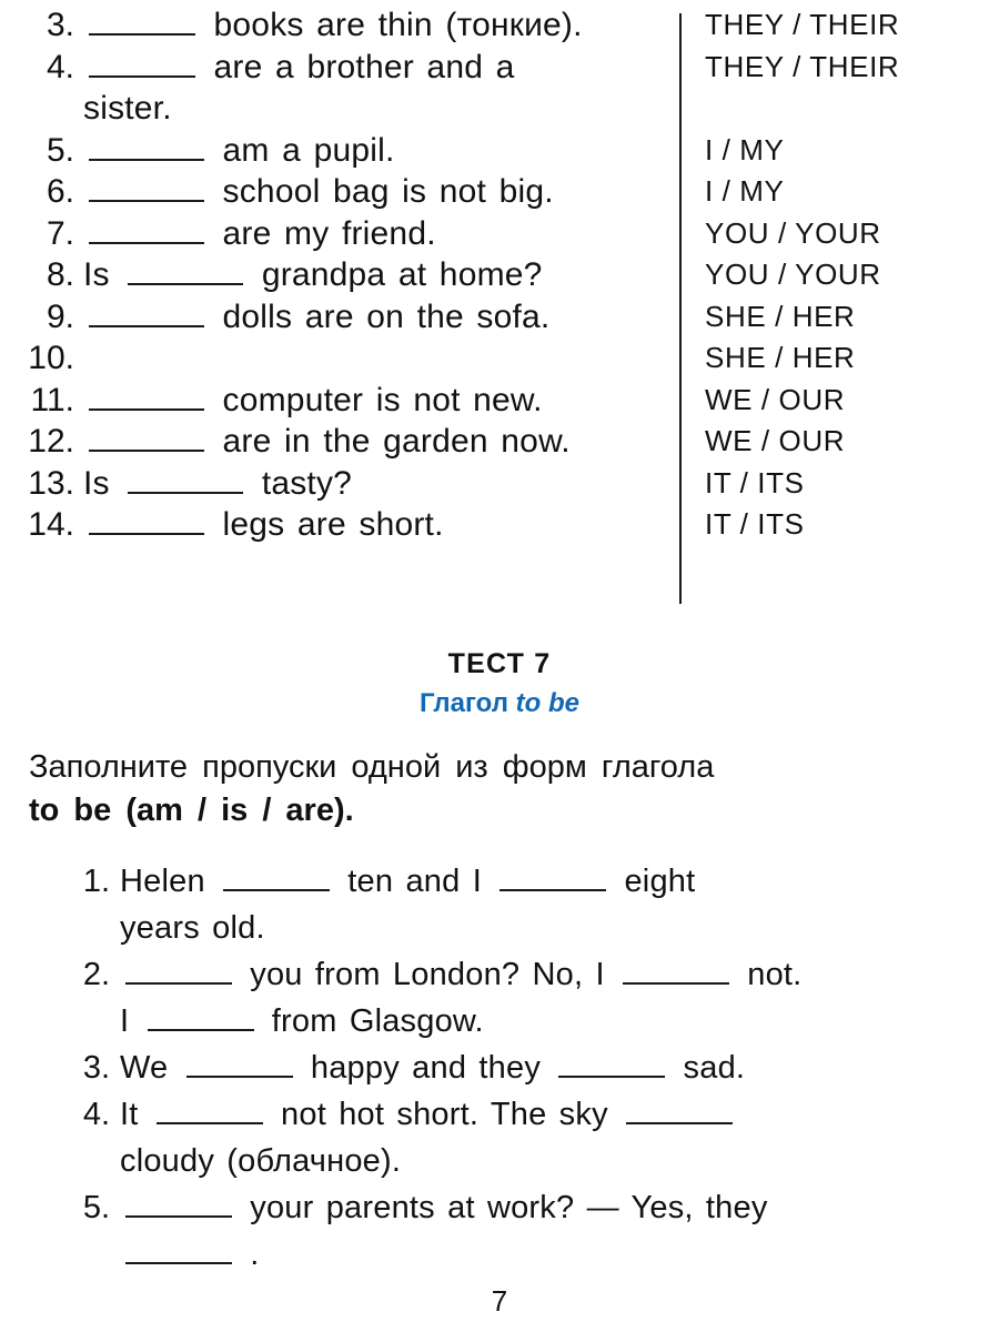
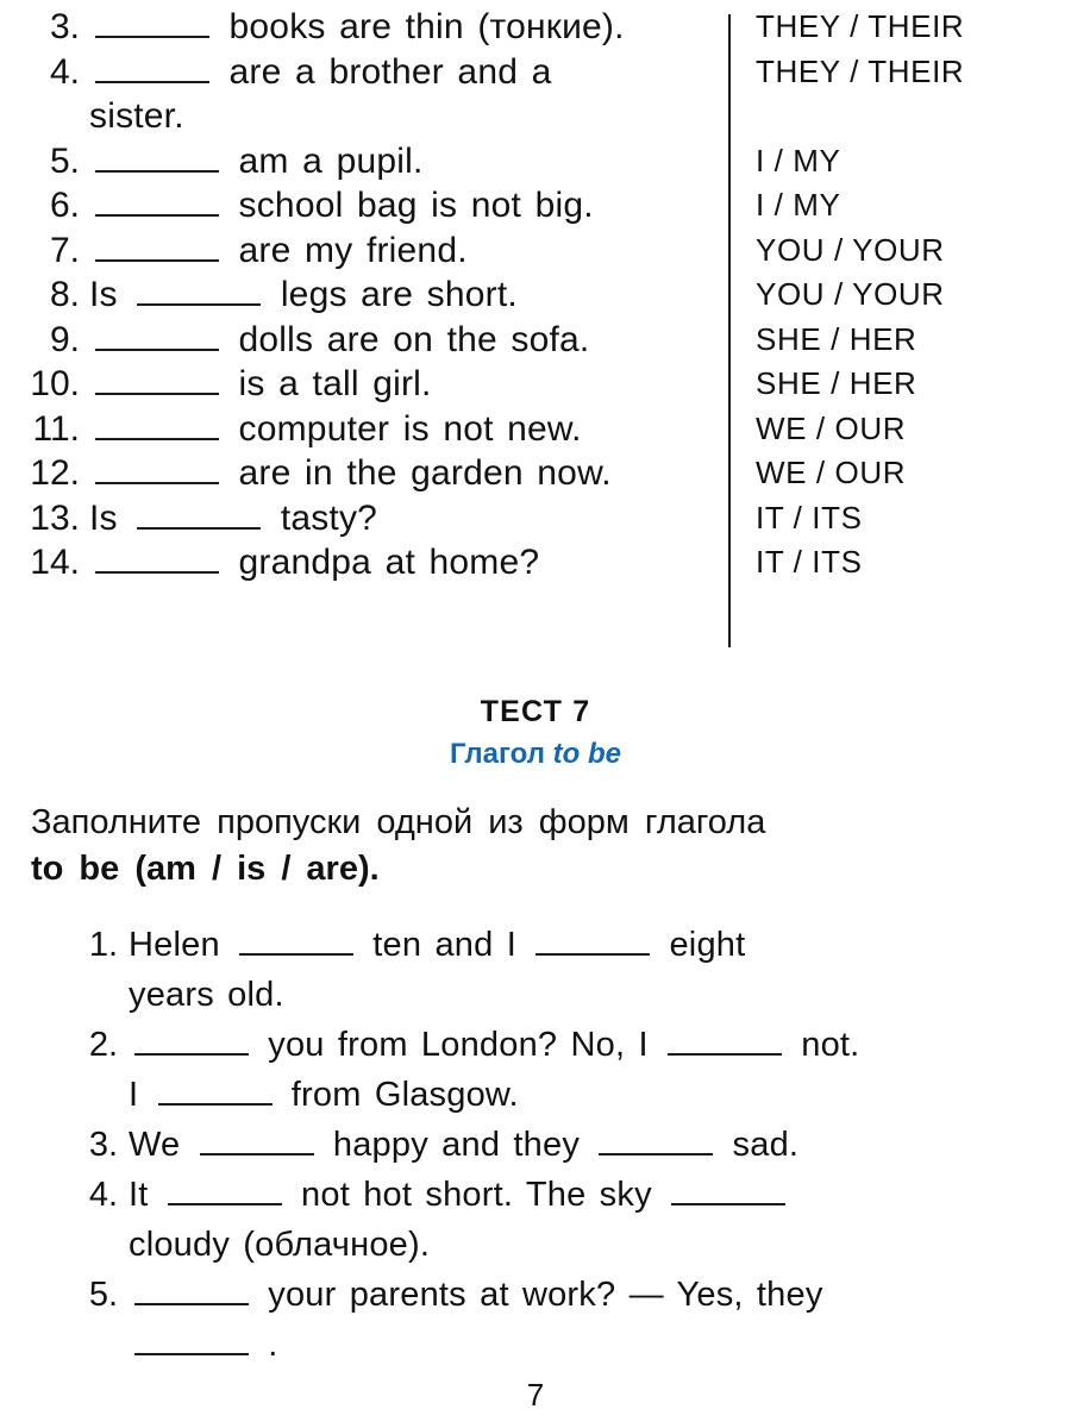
  3.
  books are thin (тонкие).
  4.
  are a brother and a
  sister.
  5.
  am a pupil.
  6.
  school bag is not big.
  7.
  are my friend.
  8.
- Is grandpa at home?
+ Is legs are short.
  9.
  dolls are on the sofa.
  10.
+ is a tall girl.
  11.
  computer is not new.
  12.
  are in the garden now.
  13.
  Is tasty?
  14.
- legs are short.
+ grandpa at home?
  THEY / THEIR
  THEY / THEIR
  I / MY
  I / MY
  YOU / YOUR
  YOU / YOUR
  SHE / HER
  SHE / HER
  WE / OUR
  WE / OUR
  IT / ITS
  IT / ITS
  ТЕСТ 7
  Глагол to be
  Заполните пропуски одной из форм глагола
  to be (am / is / are).
  1.
  Helen ten and I eight
  years old.
  2.
  you from London? No, I not.
  I from Glasgow.
  3.
  We happy and they sad.
  4.
  It not hot short. The sky
  cloudy (облачное).
  5.
  your parents at work? — Yes, they
  .
  7
